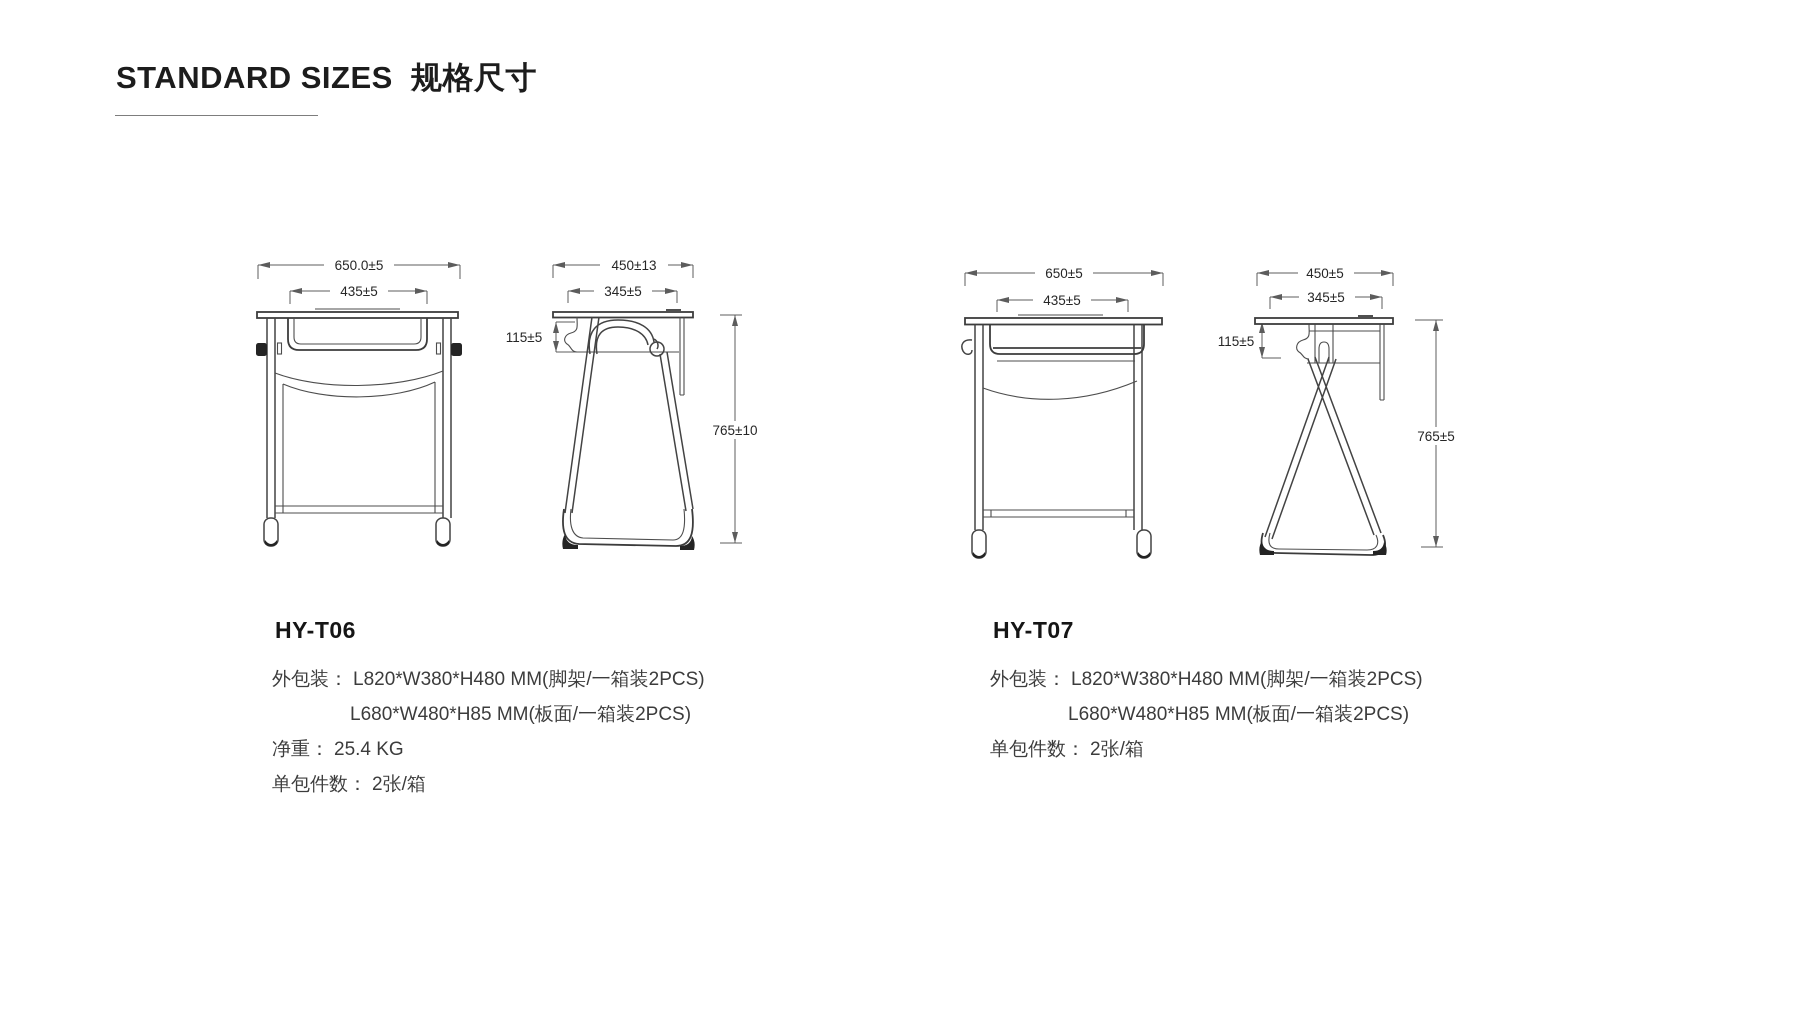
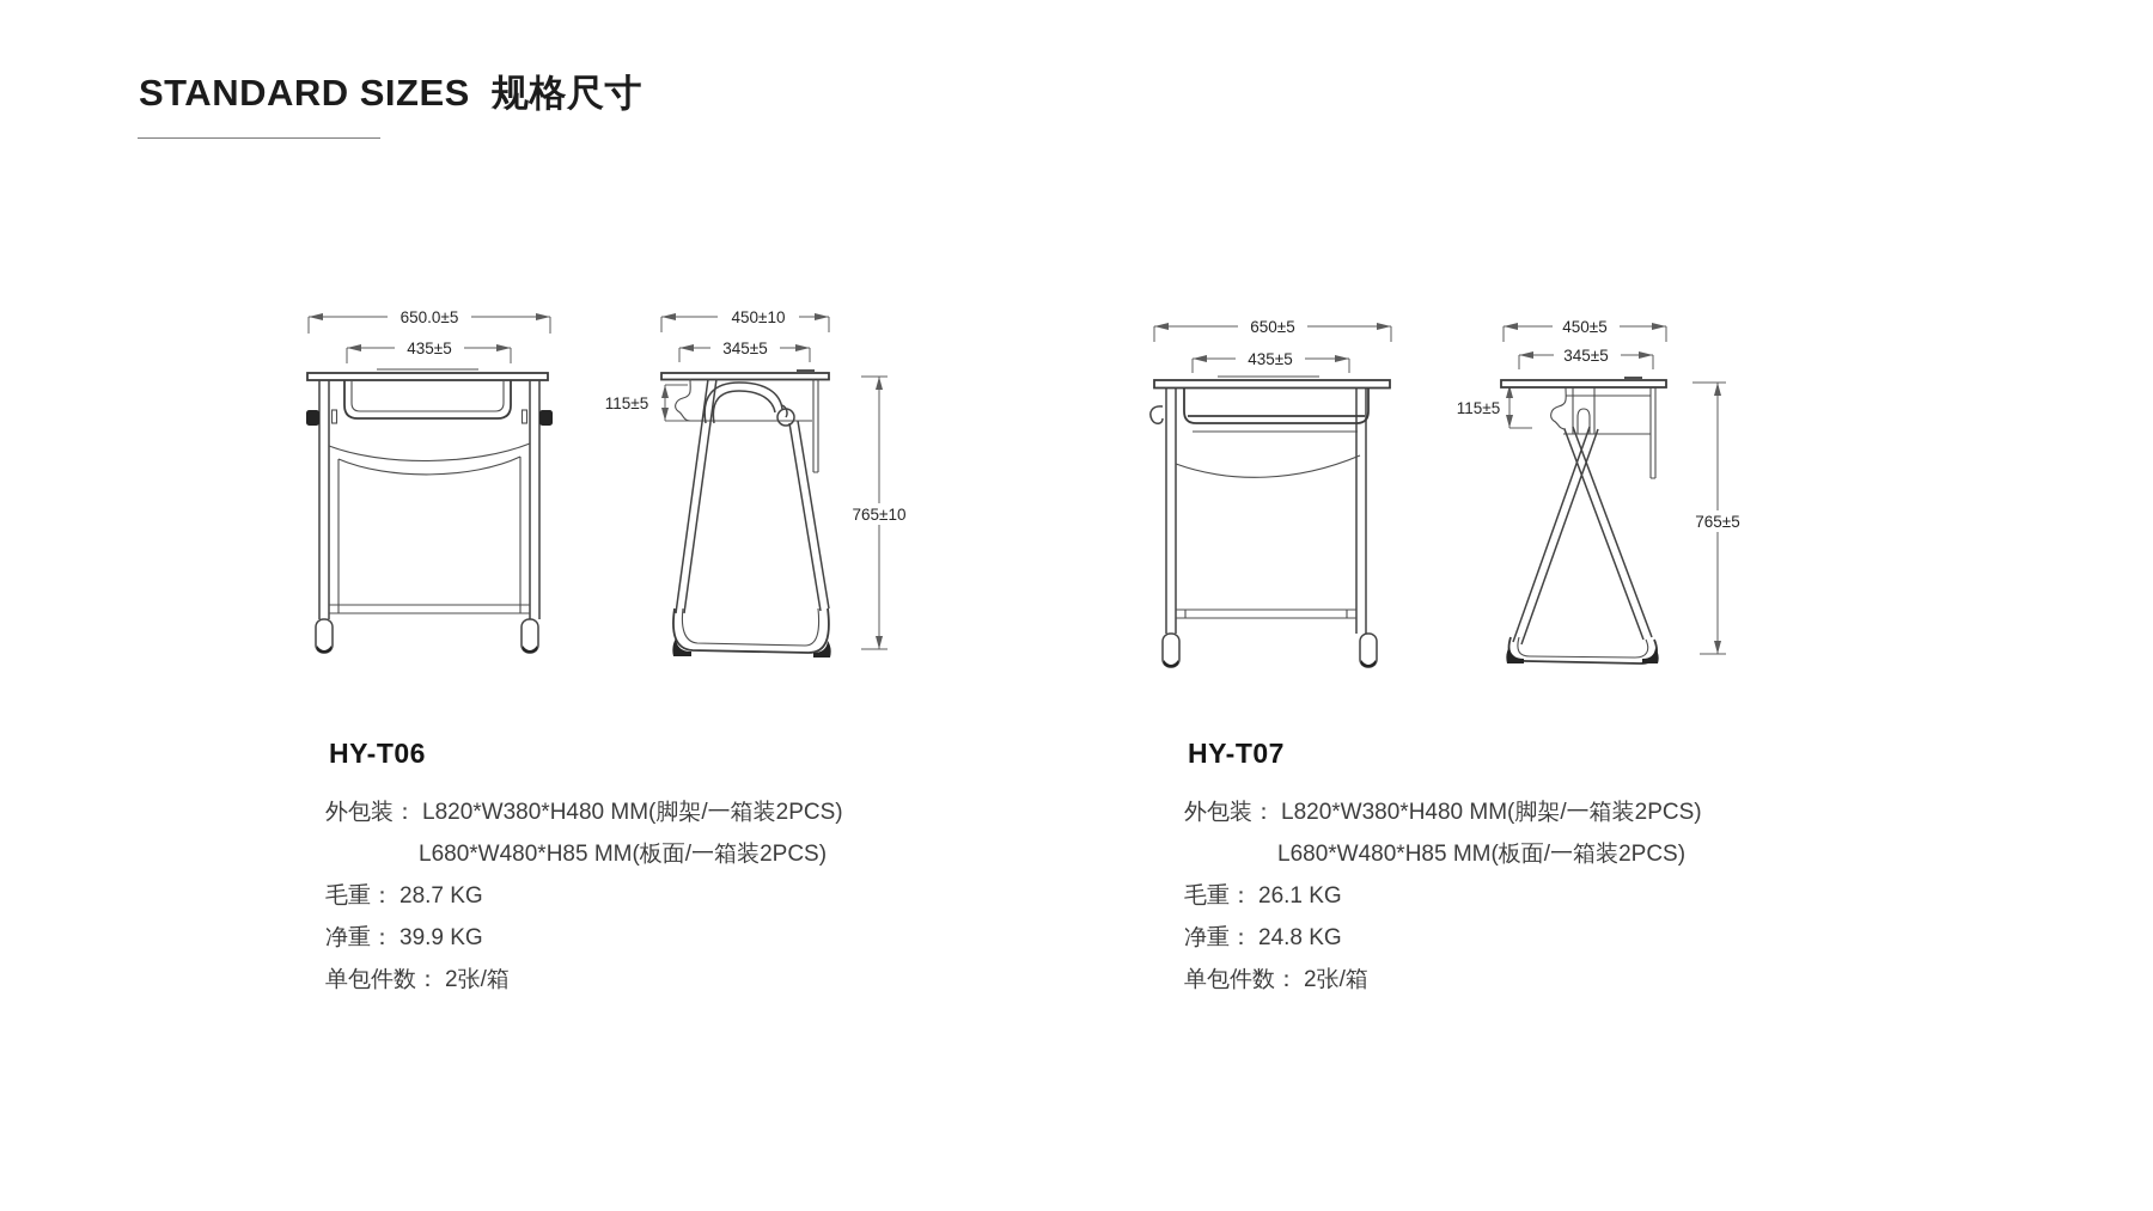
  STANDARD SIZES 规格尺寸
  650.0±5
  435±5
- 450±13
+ 450±10
  345±5
  115±5
  765±10
  650±5
  435±5
  450±5
  345±5
  115±5
  765±5
  HY-T06
  外包装： L820*W380*H480 MM(脚架/一箱装2PCS)
  L680*W480*H85 MM(板面/一箱装2PCS)
+ 毛重： 28.7 KG
- 净重： 25.4 KG
+ 净重： 39.9 KG
  单包件数： 2张/箱
  HY-T07
  外包装： L820*W380*H480 MM(脚架/一箱装2PCS)
  L680*W480*H85 MM(板面/一箱装2PCS)
+ 毛重： 26.1 KG
+ 净重： 24.8 KG
  单包件数： 2张/箱
